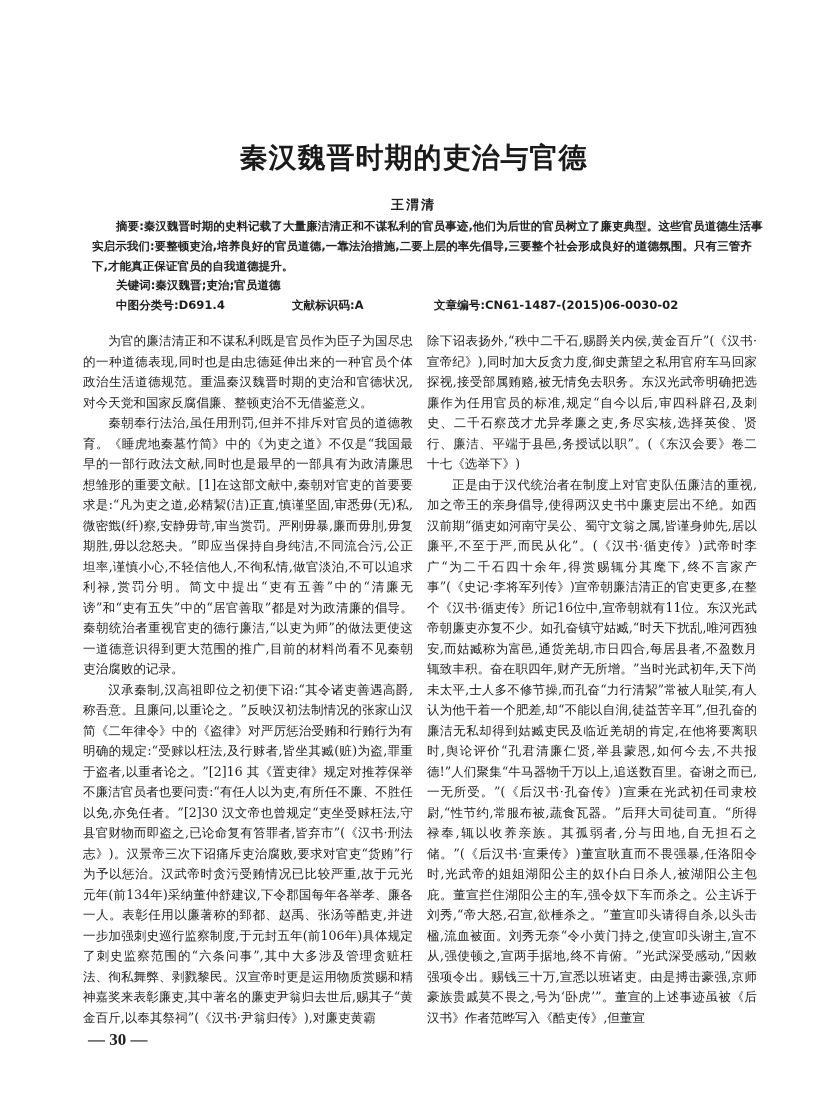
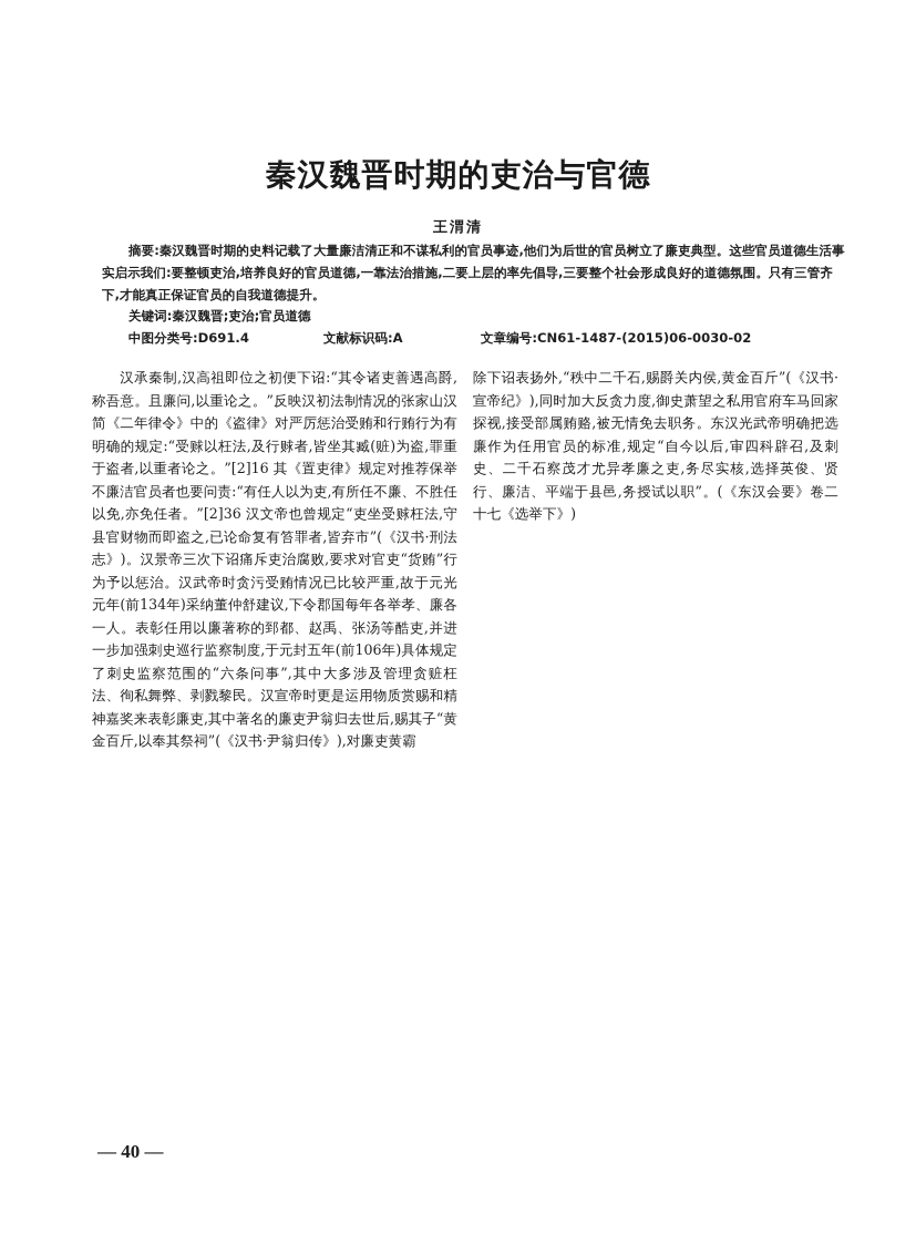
  秦汉魏晋时期的吏治与官德
  王渭清
  摘要:秦汉魏晋时期的史料记载了大量廉洁清正和不谋私利的官员事迹,他们为后世的官员树立了廉吏典型。这些官员道德生活事实启示我们:要整顿吏治,培养良好的官员道德,一靠法治措施,二要上层的率先倡导,三要整个社会形成良好的道德氛围。只有三管齐下,才能真正保证官员的自我道德提升。
  关键词:秦汉魏晋;吏治;官员道德
  中图分类号:D691.4
  文献标识码:A
  文章编号:CN61-1487-(2015)06-0030-02
- 为官的廉洁清正和不谋私利既是官员作为臣子为国尽忠的一种道德表现,同时也是由忠德延伸出来的一种官员个体政治生活道德规范。重温秦汉魏晋时期的吏治和官德状况,对今天党和国家反腐倡廉、整顿吏治不无借鉴意义。
- 秦朝奉行法治,虽任用刑罚,但并不排斥对官员的道德教育。《睡虎地秦墓竹简》中的《为吏之道》不仅是“我国最早的一部行政法文献,同时也是最早的一部具有为政清廉思想雏形的重要文献。[1]在这部文献中,秦朝对官吏的首要要求是:“凡为吏之道,必精絜(洁)正直,慎谨坚固,审悉毋(无)私,微密韱(纤)察,安静毋苛,审当赏罚。严刚毋暴,廉而毋刖,毋复期胜,毋以忿怒夬。”即应当保持自身纯洁,不同流合污,公正坦率,谨慎小心,不轻信他人,不徇私情,做官淡泊,不可以追求利禄,赏罚分明。简文中提出“吏有五善”中的“清廉无谤”和“吏有五失”中的“居官善取”都是对为政清廉的倡导。秦朝统治者重视官吏的德行廉洁,“以吏为师”的做法更使这一道德意识得到更大范围的推广,目前的材料尚看不见秦朝吏治腐败的记录。
- 汉承秦制,汉高祖即位之初便下诏:“其令诸吏善遇高爵,称吾意。且廉问,以重论之。”反映汉初法制情况的张家山汉简《二年律令》中的《盗律》对严厉惩治受贿和行贿行为有明确的规定:“受赇以枉法,及行赇者,皆坐其臧(赃)为盗,罪重于盗者,以重者论之。”[2]16 其《置吏律》规定对推荐保举不廉洁官员者也要问责:“有任人以为吏,有所任不廉、不胜任以免,亦免任者。”[2]30 汉文帝也曾规定“吏坐受赇枉法,守县官财物而即盗之,已论命复有笞罪者,皆弃市”(《汉书·刑法志》)。汉景帝三次下诏痛斥吏治腐败,要求对官吏“货贿”行为予以惩治。汉武帝时贪污受贿情况已比较严重,故于元光元年(前134年)采纳董仲舒建议,下令郡国每年各举孝、廉各一人。表彰任用以廉著称的郅都、赵禹、张汤等酷吏,并进一步加强刺史巡行监察制度,于元封五年(前106年)具体规定了刺史监察范围的“六条问事”,其中大多涉及管理贪赃枉法、徇私舞弊、剥戮黎民。汉宣帝时更是运用物质赏赐和精神嘉奖来表彰廉吏,其中著名的廉吏尹翁归去世后,赐其子“黄金百斤,以奉其祭祠”(《汉书·尹翁归传》),对廉吏黄霸
+ 汉承秦制,汉高祖即位之初便下诏:“其令诸吏善遇高爵,称吾意。且廉问,以重论之。”反映汉初法制情况的张家山汉简《二年律令》中的《盗律》对严厉惩治受贿和行贿行为有明确的规定:“受赇以枉法,及行赇者,皆坐其臧(赃)为盗,罪重于盗者,以重者论之。”[2]16 其《置吏律》规定对推荐保举不廉洁官员者也要问责:“有任人以为吏,有所任不廉、不胜任以免,亦免任者。”[2]36 汉文帝也曾规定“吏坐受赇枉法,守县官财物而即盗之,已论命复有笞罪者,皆弃市”(《汉书·刑法志》)。汉景帝三次下诏痛斥吏治腐败,要求对官吏“货贿”行为予以惩治。汉武帝时贪污受贿情况已比较严重,故于元光元年(前134年)采纳董仲舒建议,下令郡国每年各举孝、廉各一人。表彰任用以廉著称的郅都、赵禹、张汤等酷吏,并进一步加强刺史巡行监察制度,于元封五年(前106年)具体规定了刺史监察范围的“六条问事”,其中大多涉及管理贪赃枉法、徇私舞弊、剥戮黎民。汉宣帝时更是运用物质赏赐和精神嘉奖来表彰廉吏,其中著名的廉吏尹翁归去世后,赐其子“黄金百斤,以奉其祭祠”(《汉书·尹翁归传》),对廉吏黄霸
  除下诏表扬外,“秩中二千石,赐爵关内侯,黄金百斤”(《汉书·宣帝纪》),同时加大反贪力度,御史萧望之私用官府车马回家探视,接受部属贿赂,被无情免去职务。东汉光武帝明确把选廉作为任用官员的标准,规定“自今以后,审四科辟召,及刺史、二千石察茂才尤异孝廉之吏,务尽实核,选择英俊、贤行、廉洁、平端于县邑,务授试以职”。(《东汉会要》卷二十七《选举下》)
- 正是由于汉代统治者在制度上对官吏队伍廉洁的重视,加之帝王的亲身倡导,使得两汉史书中廉吏层出不绝。如西汉前期“循吏如河南守吴公、蜀守文翁之属,皆谨身帅先,居以廉平,不至于严,而民从化”。(《汉书·循吏传》)武帝时李广“为二千石四十余年,得赏赐辄分其麾下,终不言家产事”(《史记·李将军列传》)宣帝朝廉洁清正的官吏更多,在整个《汉书·循吏传》所记16位中,宣帝朝就有11位。东汉光武帝朝廉吏亦复不少。如孔奋镇守姑臧,“时天下扰乱,唯河西独安,而姑臧称为富邑,通货羌胡,市日四合,每居县者,不盈数月辄致丰积。奋在职四年,财产无所增。”当时光武初年,天下尚未太平,士人多不修节操,而孔奋“力行清絜”常被人耻笑,有人认为他干着一个肥差,却“不能以自润,徒益苦辛耳”,但孔奋的廉洁无私却得到姑臧吏民及临近羌胡的肯定,在他将要离职时,舆论评价“孔君清廉仁贤,举县蒙恩,如何今去,不共报德!”人们聚集“牛马器物千万以上,追送数百里。奋谢之而已,一无所受。”(《后汉书·孔奋传》)宣秉在光武初任司隶校尉,“性节约,常服布被,蔬食瓦器。”后拜大司徒司直。“所得禄奉,辄以收养亲族。其孤弱者,分与田地,自无担石之储。”(《后汉书·宣秉传》)董宣耿直而不畏强暴,任洛阳令时,光武帝的姐姐湖阳公主的奴仆白日杀人,被湖阳公主包庇。董宣拦住湖阳公主的车,强令奴下车而杀之。公主诉于刘秀,“帝大怒,召宣,欲棰杀之。”董宣叩头请得自杀,以头击楹,流血被面。刘秀无奈“令小黄门持之,使宣叩头谢主,宣不从,强使顿之,宣两手据地,终不肯俯。”光武深受感动,“因敕强项令出。赐钱三十万,宣悉以班诸吏。由是搏击豪强,京师豪族贵戚莫不畏之,号为‘卧虎’”。董宣的上述事迹虽被《后汉书》作者范晔写入《酷吏传》,但董宣
- — 30 —
+ — 40 —
